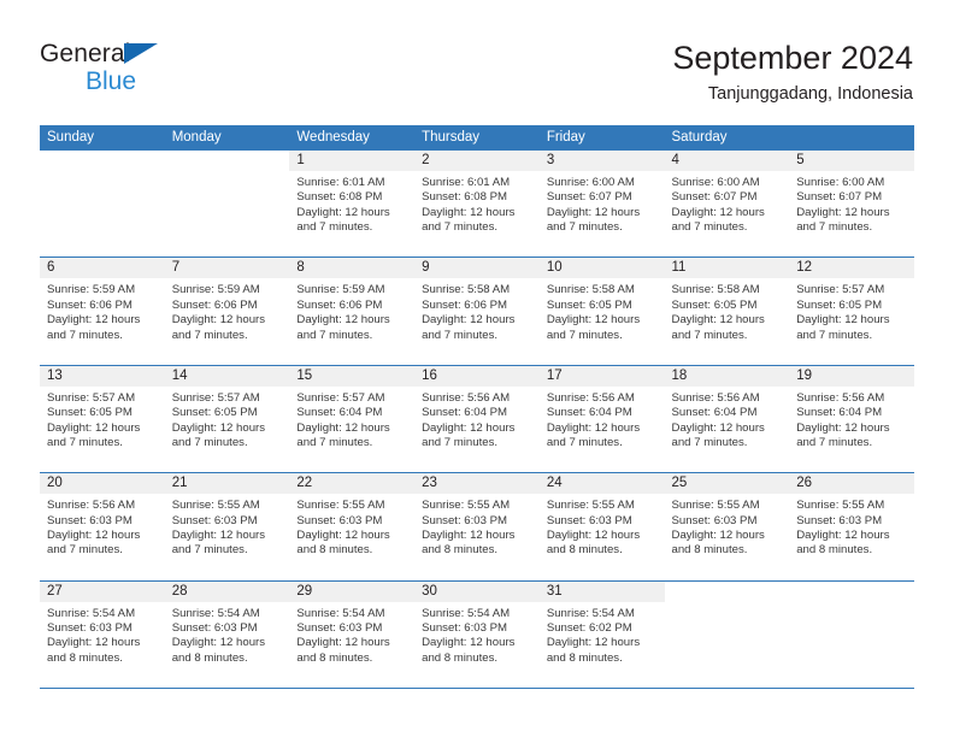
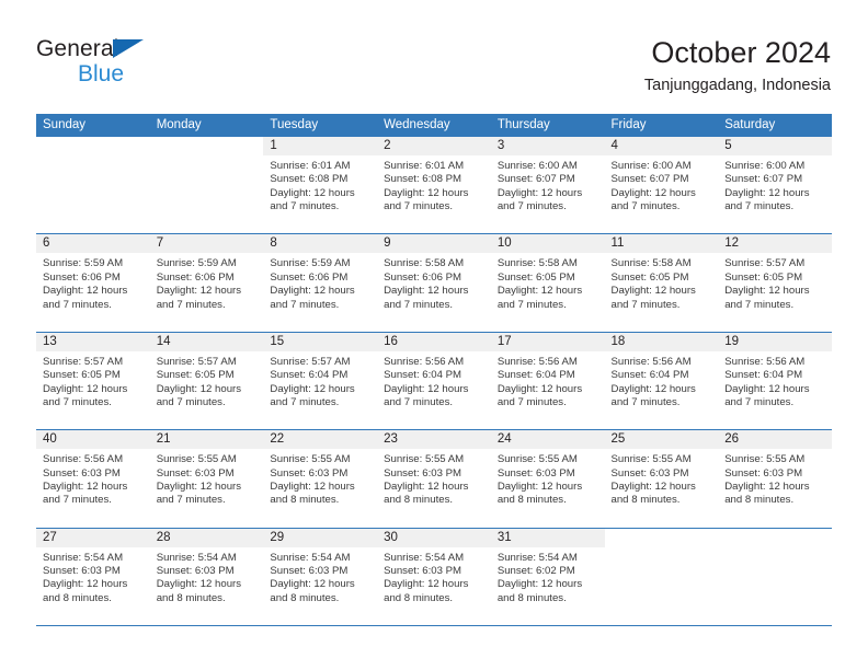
  General
  Blue
- September 2024
+ October 2024
  Tanjunggadang, Indonesia
  Sunday
  Monday
+ Tuesday
  Wednesday
  Thursday
  Friday
  Saturday
  1
  Sunrise: 6:01 AM
  Sunset: 6:08 PM
  Daylight: 12 hours
  and 7 minutes.
  2
  Sunrise: 6:01 AM
  Sunset: 6:08 PM
  Daylight: 12 hours
  and 7 minutes.
  3
  Sunrise: 6:00 AM
  Sunset: 6:07 PM
  Daylight: 12 hours
  and 7 minutes.
  4
  Sunrise: 6:00 AM
  Sunset: 6:07 PM
  Daylight: 12 hours
  and 7 minutes.
  5
  Sunrise: 6:00 AM
  Sunset: 6:07 PM
  Daylight: 12 hours
  and 7 minutes.
  6
  Sunrise: 5:59 AM
  Sunset: 6:06 PM
  Daylight: 12 hours
  and 7 minutes.
  7
  Sunrise: 5:59 AM
  Sunset: 6:06 PM
  Daylight: 12 hours
  and 7 minutes.
  8
  Sunrise: 5:59 AM
  Sunset: 6:06 PM
  Daylight: 12 hours
  and 7 minutes.
  9
  Sunrise: 5:58 AM
  Sunset: 6:06 PM
  Daylight: 12 hours
  and 7 minutes.
  10
  Sunrise: 5:58 AM
  Sunset: 6:05 PM
  Daylight: 12 hours
  and 7 minutes.
  11
  Sunrise: 5:58 AM
  Sunset: 6:05 PM
  Daylight: 12 hours
  and 7 minutes.
  12
  Sunrise: 5:57 AM
  Sunset: 6:05 PM
  Daylight: 12 hours
  and 7 minutes.
  13
  Sunrise: 5:57 AM
  Sunset: 6:05 PM
  Daylight: 12 hours
  and 7 minutes.
  14
  Sunrise: 5:57 AM
  Sunset: 6:05 PM
  Daylight: 12 hours
  and 7 minutes.
  15
  Sunrise: 5:57 AM
  Sunset: 6:04 PM
  Daylight: 12 hours
  and 7 minutes.
  16
  Sunrise: 5:56 AM
  Sunset: 6:04 PM
  Daylight: 12 hours
  and 7 minutes.
  17
  Sunrise: 5:56 AM
  Sunset: 6:04 PM
  Daylight: 12 hours
  and 7 minutes.
  18
  Sunrise: 5:56 AM
  Sunset: 6:04 PM
  Daylight: 12 hours
  and 7 minutes.
  19
  Sunrise: 5:56 AM
  Sunset: 6:04 PM
  Daylight: 12 hours
  and 7 minutes.
- 20
+ 40
  Sunrise: 5:56 AM
  Sunset: 6:03 PM
  Daylight: 12 hours
  and 7 minutes.
  21
  Sunrise: 5:55 AM
  Sunset: 6:03 PM
  Daylight: 12 hours
  and 7 minutes.
  22
  Sunrise: 5:55 AM
  Sunset: 6:03 PM
  Daylight: 12 hours
  and 8 minutes.
  23
  Sunrise: 5:55 AM
  Sunset: 6:03 PM
  Daylight: 12 hours
  and 8 minutes.
  24
  Sunrise: 5:55 AM
  Sunset: 6:03 PM
  Daylight: 12 hours
  and 8 minutes.
  25
  Sunrise: 5:55 AM
  Sunset: 6:03 PM
  Daylight: 12 hours
  and 8 minutes.
  26
  Sunrise: 5:55 AM
  Sunset: 6:03 PM
  Daylight: 12 hours
  and 8 minutes.
  27
  Sunrise: 5:54 AM
  Sunset: 6:03 PM
  Daylight: 12 hours
  and 8 minutes.
  28
  Sunrise: 5:54 AM
  Sunset: 6:03 PM
  Daylight: 12 hours
  and 8 minutes.
  29
  Sunrise: 5:54 AM
  Sunset: 6:03 PM
  Daylight: 12 hours
  and 8 minutes.
  30
  Sunrise: 5:54 AM
  Sunset: 6:03 PM
  Daylight: 12 hours
  and 8 minutes.
  31
  Sunrise: 5:54 AM
  Sunset: 6:02 PM
  Daylight: 12 hours
  and 8 minutes.
